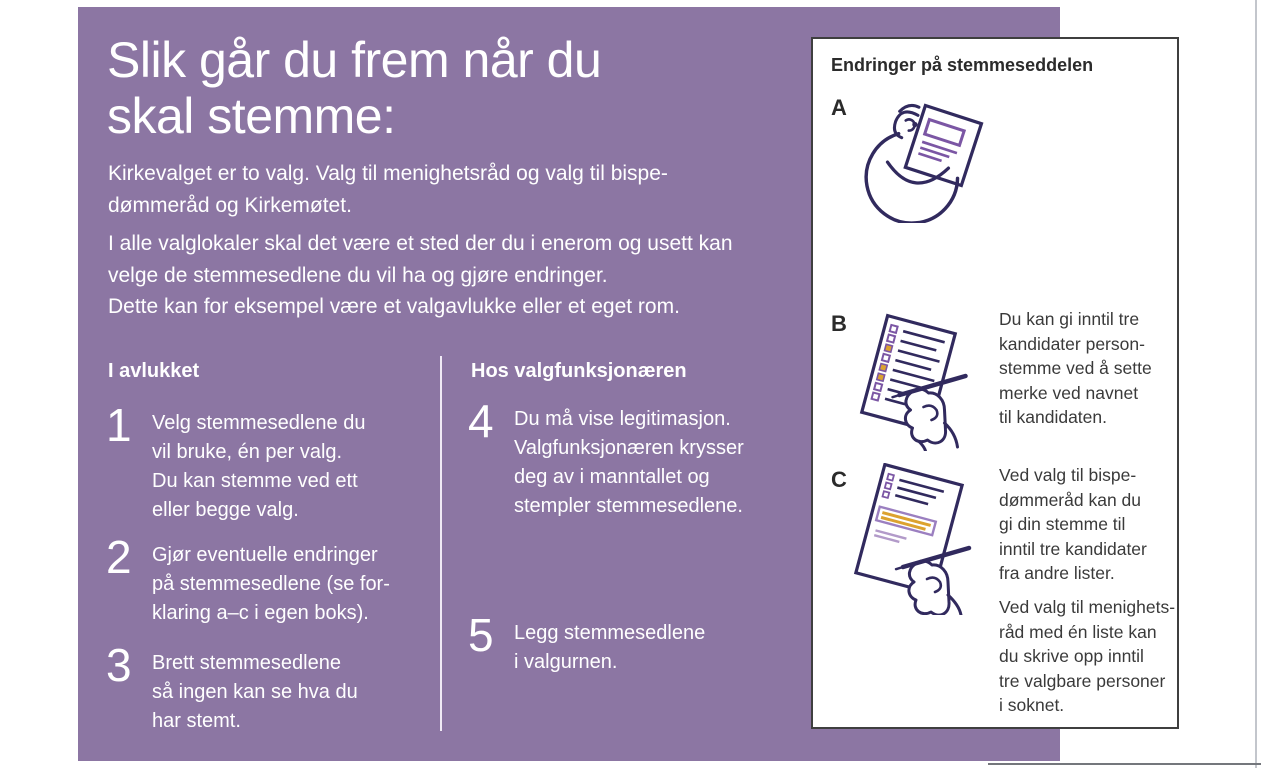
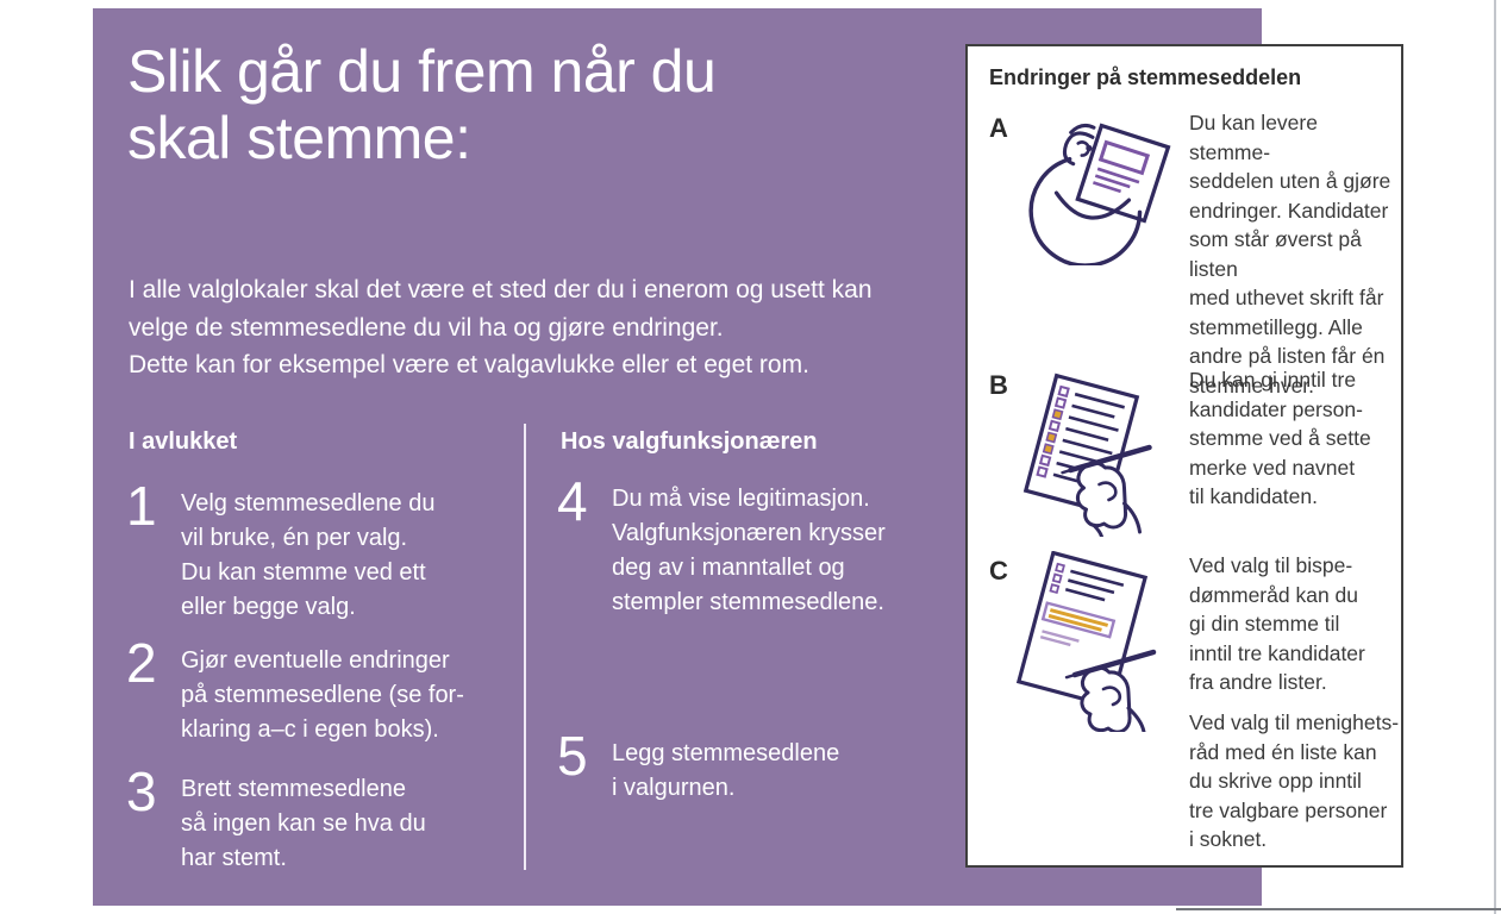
  Slik går du frem når du
  skal stemme:
- Kirkevalget er to valg. Valg til menighetsråd og valg til bispe-
- dømmeråd og Kirkemøtet.
  I alle valglokaler skal det være et sted der du i enerom og usett kan
  velge de stemmesedlene du vil ha og gjøre endringer.
  Dette kan for eksempel være et valgavlukke eller et eget rom.
  I avlukket
  Hos valgfunksjonæren
  1
  Velg stemmesedlene du
  vil bruke, én per valg.
  Du kan stemme ved ett
  eller begge valg.
  2
  Gjør eventuelle endringer
  på stemmesedlene (se for-
  klaring a–c i egen boks).
  3
  Brett stemmesedlene
  så ingen kan se hva du
  har stemt.
  4
  Du må vise legitimasjon.
  Valgfunksjonæren krysser
  deg av i manntallet og
  stempler stemmesedlene.
  5
  Legg stemmesedlene
  i valgurnen.
  Endringer på stemmeseddelen
  A
+ Du kan levere stemme-
+ seddelen uten å gjøre
+ endringer. Kandidater
+ som står øverst på listen
+ med uthevet skrift får
+ stemmetillegg. Alle
+ andre på listen får én
+ stemme hver.
  B
  Du kan gi inntil tre
  kandidater person-
  stemme ved å sette
  merke ved navnet
  til kandidaten.
  C
  Ved valg til bispe-
  dømmeråd kan du
  gi din stemme til
  inntil tre kandidater
  fra andre lister.
  Ved valg til menighets-
  råd med én liste kan
  du skrive opp inntil
  tre valgbare personer
  i soknet.
